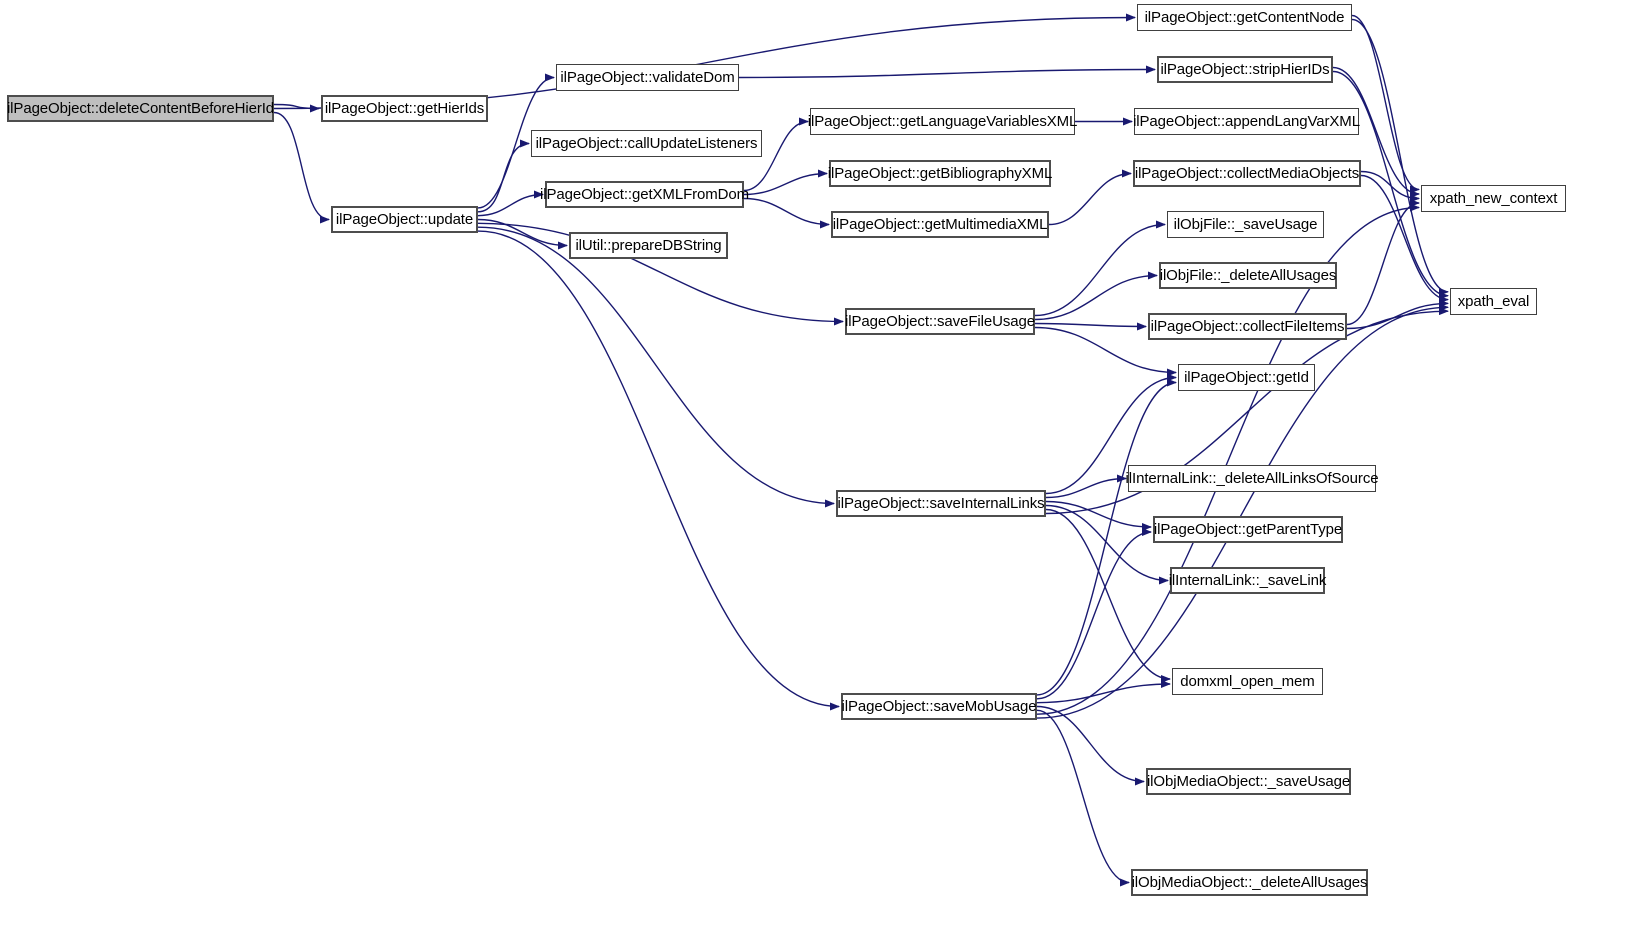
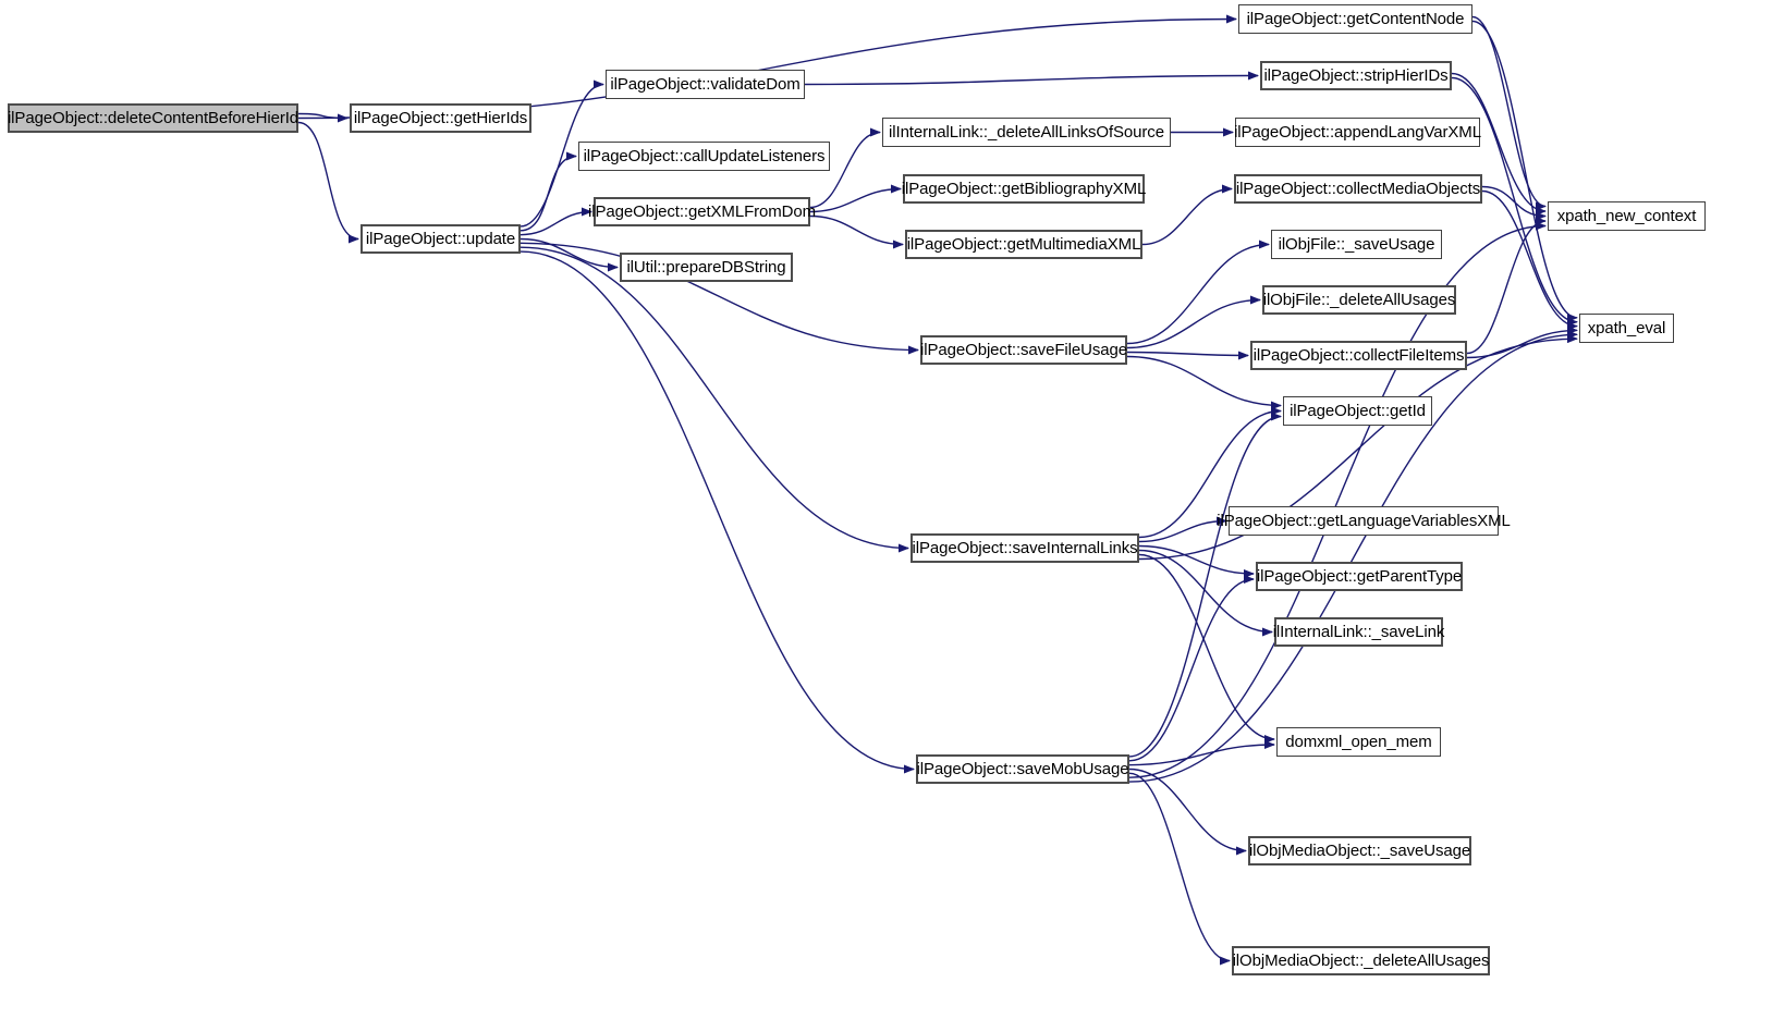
  ilPageObject::deleteContentBeforeHierId
  ilPageObject::getHierIds
  ilPageObject::validateDom
  ilPageObject::callUpdateListeners
  ilPageObject::getXMLFromDom
  ilPageObject::update
  ilUtil::prepareDBString
- ilPageObject::getLanguageVariablesXML
+ ilInternalLink::_deleteAllLinksOfSource
  ilPageObject::getBibliographyXML
  ilPageObject::getMultimediaXML
  ilPageObject::saveFileUsage
  ilPageObject::saveInternalLinks
  ilPageObject::saveMobUsage
  ilPageObject::getContentNode
  ilPageObject::stripHierIDs
  ilPageObject::appendLangVarXML
  ilPageObject::collectMediaObjects
  ilObjFile::_saveUsage
  ilObjFile::_deleteAllUsages
  ilPageObject::collectFileItems
  ilPageObject::getId
- ilInternalLink::_deleteAllLinksOfSource
+ ilPageObject::getLanguageVariablesXML
  ilPageObject::getParentType
  ilInternalLink::_saveLink
  domxml_open_mem
  ilObjMediaObject::_saveUsage
  ilObjMediaObject::_deleteAllUsages
  xpath_new_context
  xpath_eval
